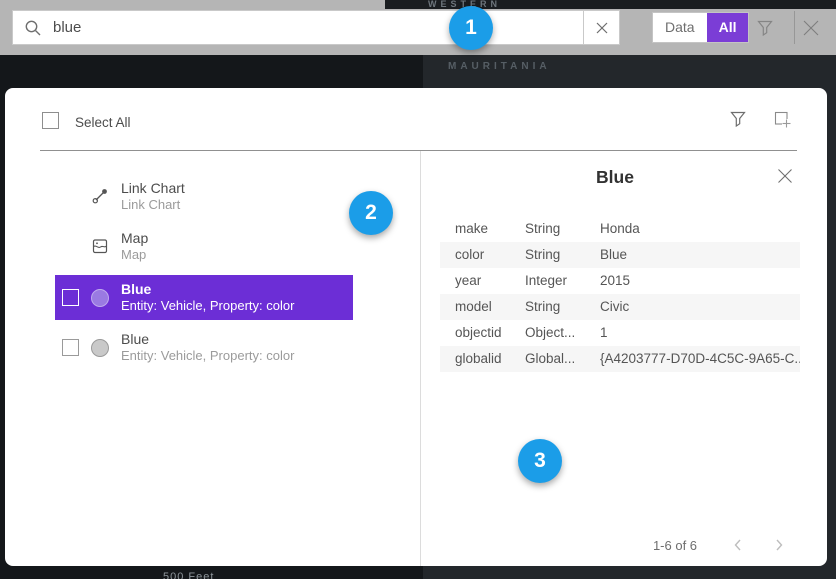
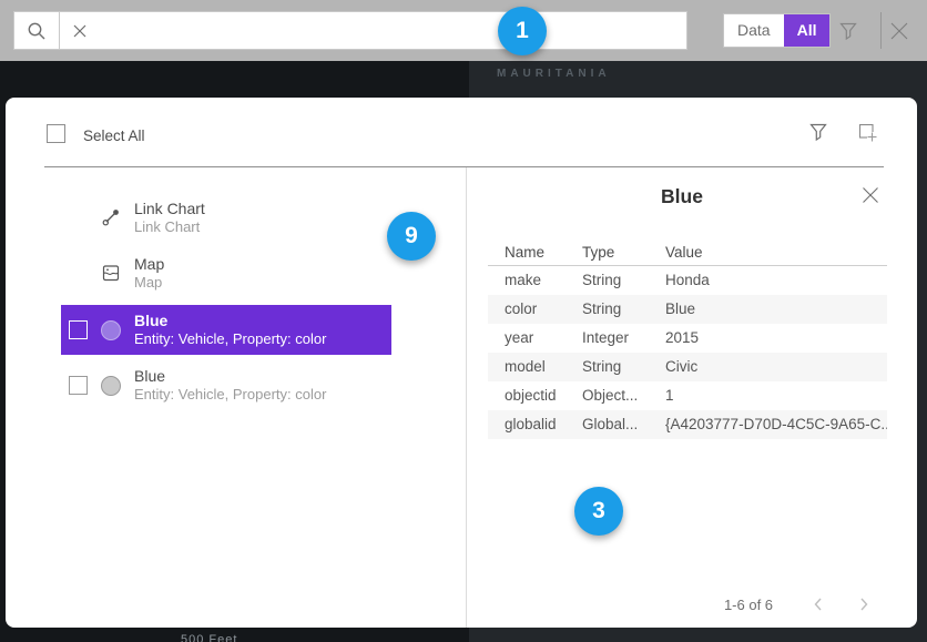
  MAURITANIA
  500 Feet
- WESTERN
- blue
  Data
  All
  Select All
  Link Chart
  Link Chart
  Map
  Map
  Blue
  Entity: Vehicle, Property: color
  Blue
  Entity: Vehicle, Property: color
  Blue
+ Name
+ Type
+ Value
  make
  String
  Honda
  color
  String
  Blue
  year
  Integer
  2015
  model
  String
  Civic
  objectid
  Object...
  1
  globalid
  Global...
  {A4203777-D70D-4C5C-9A65-C..
  1-6 of 6
  1
- 2
+ 9
  3
